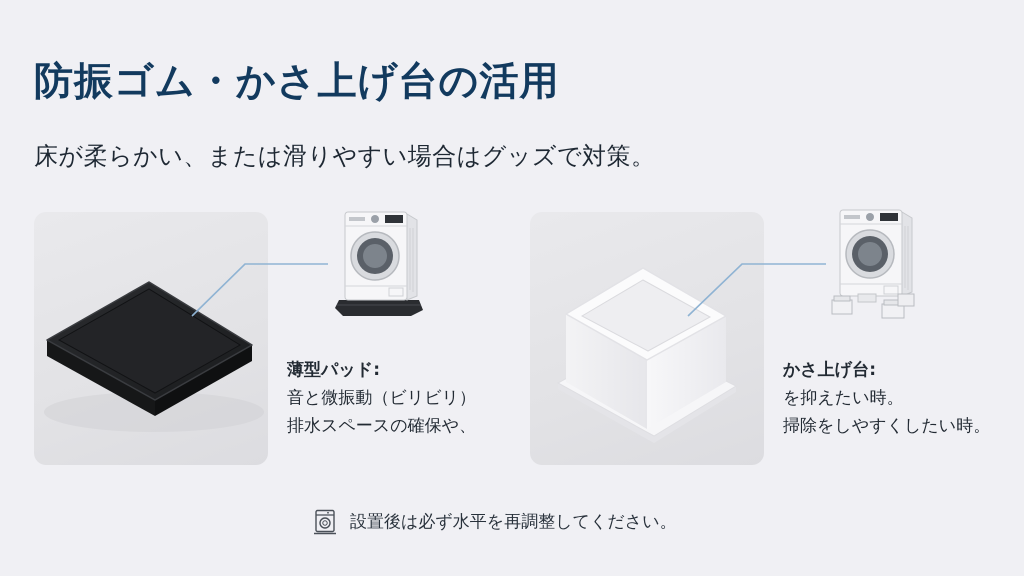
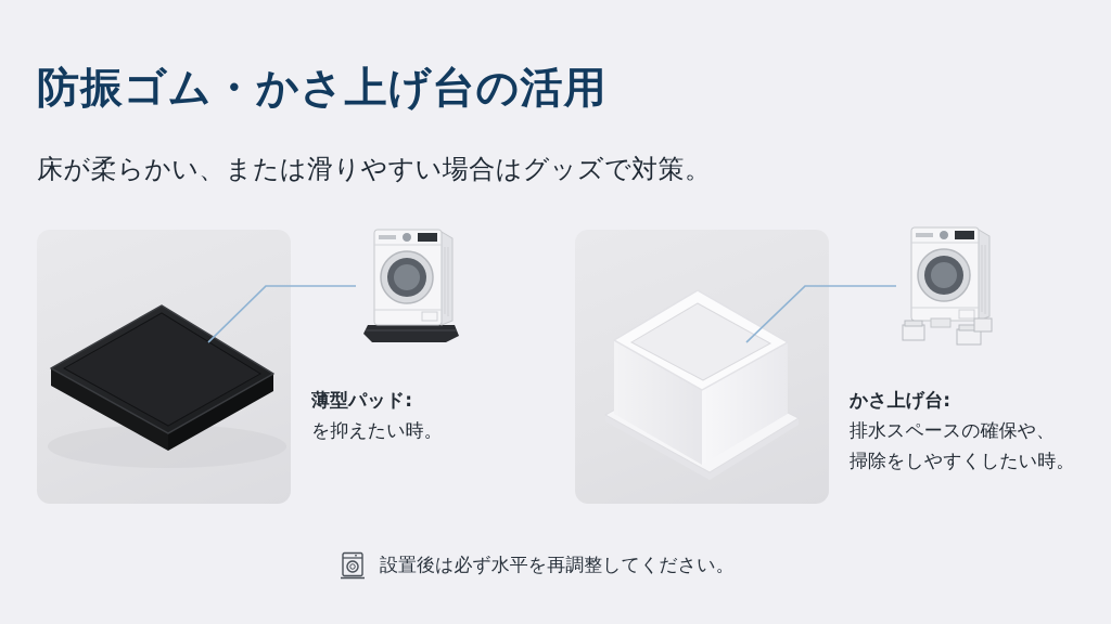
  防振ゴム・かさ上げ台の活用
  床が柔らかい、または滑りやすい場合はグッズで対策。
  薄型パッド:
- 音と微振動（ビリビリ）
- 排水スペースの確保や、
+ を抑えたい時。
  かさ上げ台:
- を抑えたい時。
+ 排水スペースの確保や、
  掃除をしやすくしたい時。
  設置後は必ず水平を再調整してください。
